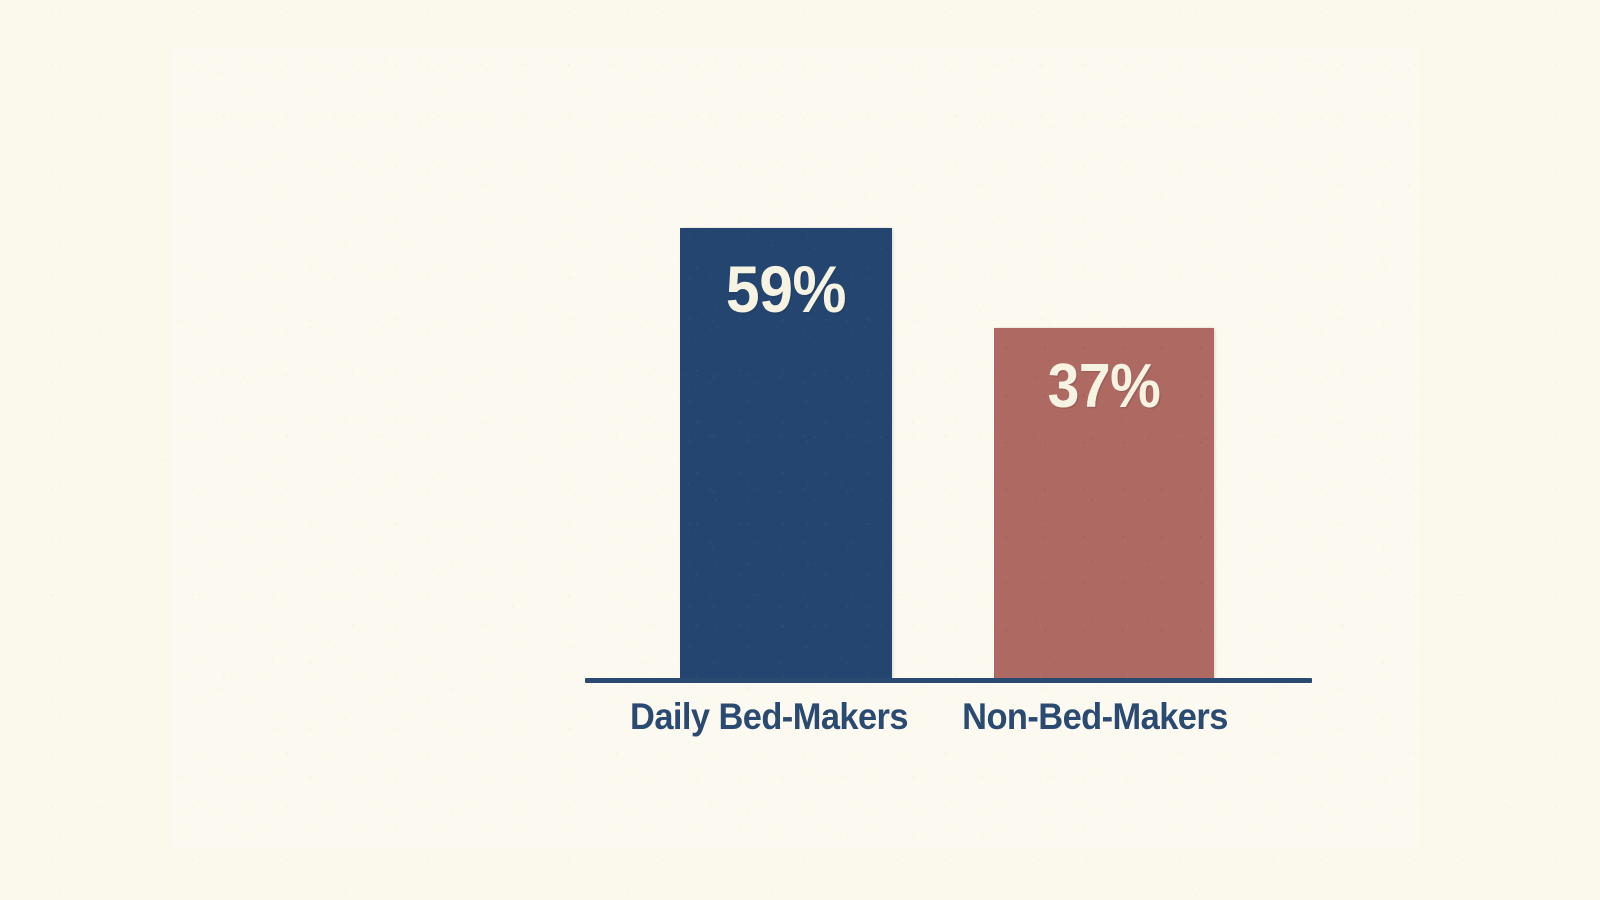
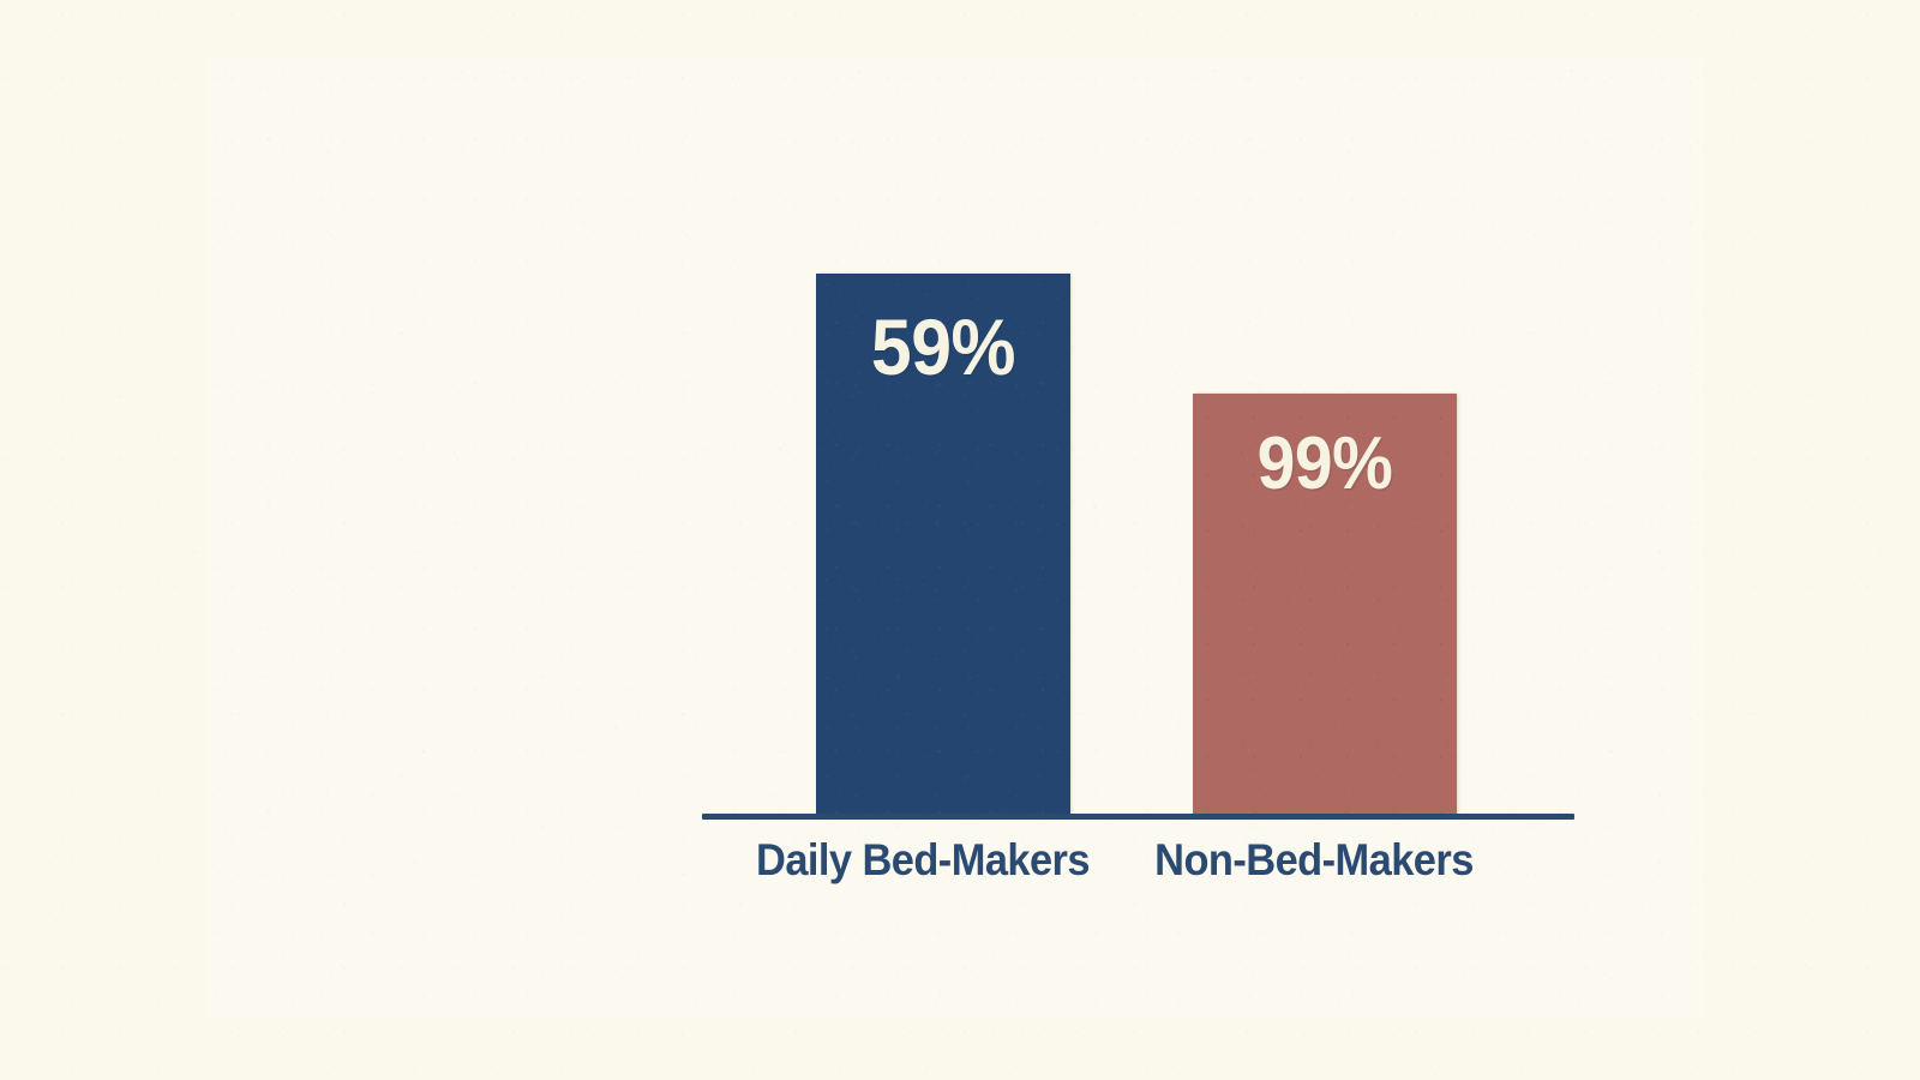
  59%
- 37%
+ 99%
  Daily Bed-Makers
  Non-Bed-Makers
